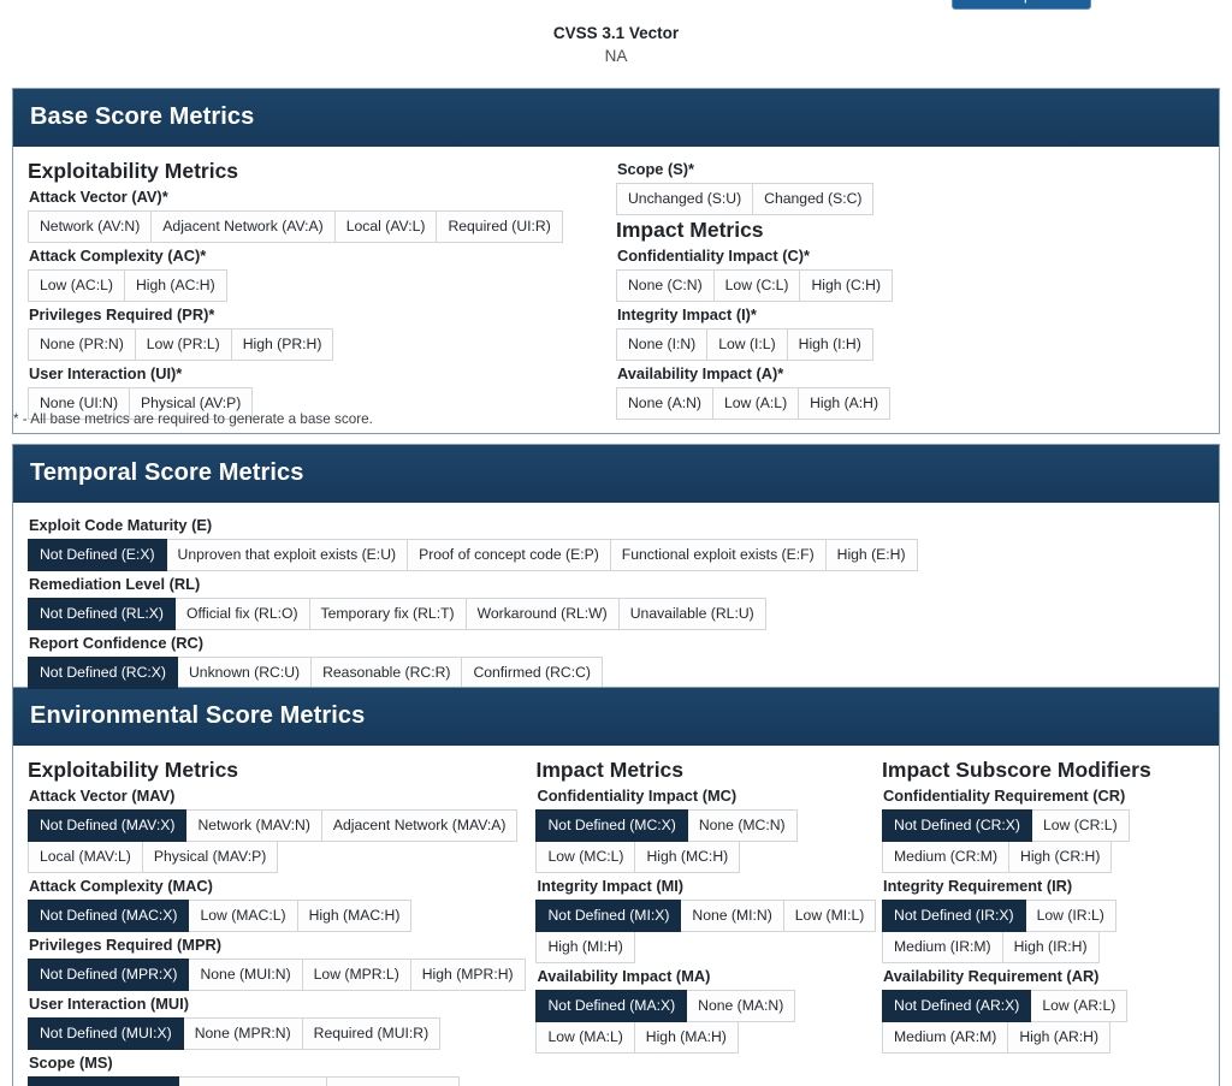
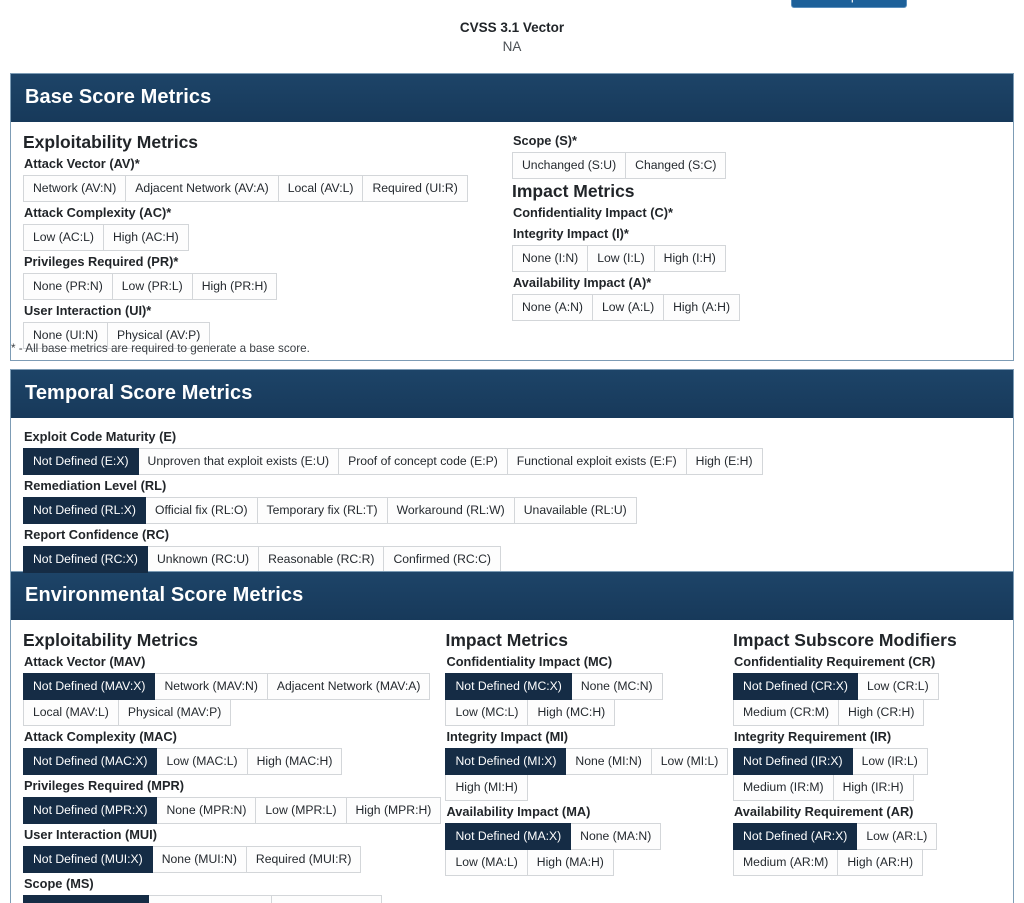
  CVSS 3.1 Vector
  NA
  Base Score Metrics
  Exploitability Metrics
  Attack Vector (AV)*
  Network (AV:N)
  Adjacent Network (AV:A)
  Local (AV:L)
  Required (UI:R)
  Attack Complexity (AC)*
  Low (AC:L)
  High (AC:H)
  Privileges Required (PR)*
  None (PR:N)
  Low (PR:L)
  High (PR:H)
  User Interaction (UI)*
  None (UI:N)
  Physical (AV:P)
  Scope (S)*
  Unchanged (S:U)
  Changed (S:C)
  Impact Metrics
  Confidentiality Impact (C)*
- None (C:N)
- Low (C:L)
- High (C:H)
  Integrity Impact (I)*
  None (I:N)
  Low (I:L)
  High (I:H)
  Availability Impact (A)*
  None (A:N)
  Low (A:L)
  High (A:H)
  * - All base metrics are required to generate a base score.
  Temporal Score Metrics
  Exploit Code Maturity (E)
  Not Defined (E:X)
  Unproven that exploit exists (E:U)
  Proof of concept code (E:P)
  Functional exploit exists (E:F)
  High (E:H)
  Remediation Level (RL)
  Not Defined (RL:X)
  Official fix (RL:O)
  Temporary fix (RL:T)
  Workaround (RL:W)
  Unavailable (RL:U)
  Report Confidence (RC)
  Not Defined (RC:X)
  Unknown (RC:U)
  Reasonable (RC:R)
  Confirmed (RC:C)
  Environmental Score Metrics
  Exploitability Metrics
  Attack Vector (MAV)
  Not Defined (MAV:X)
  Network (MAV:N)
  Adjacent Network (MAV:A)
  Local (MAV:L)
  Physical (MAV:P)
  Attack Complexity (MAC)
  Not Defined (MAC:X)
  Low (MAC:L)
  High (MAC:H)
  Privileges Required (MPR)
  Not Defined (MPR:X)
- None (MUI:N)
+ None (MPR:N)
  Low (MPR:L)
  High (MPR:H)
  User Interaction (MUI)
  Not Defined (MUI:X)
- None (MPR:N)
+ None (MUI:N)
  Required (MUI:R)
  Scope (MS)
  Impact Metrics
  Confidentiality Impact (MC)
  Not Defined (MC:X)
  None (MC:N)
  Low (MC:L)
  High (MC:H)
  Integrity Impact (MI)
  Not Defined (MI:X)
  None (MI:N)
  Low (MI:L)
  High (MI:H)
  Availability Impact (MA)
  Not Defined (MA:X)
  None (MA:N)
  Low (MA:L)
  High (MA:H)
  Impact Subscore Modifiers
  Confidentiality Requirement (CR)
  Not Defined (CR:X)
  Low (CR:L)
  Medium (CR:M)
  High (CR:H)
  Integrity Requirement (IR)
  Not Defined (IR:X)
  Low (IR:L)
  Medium (IR:M)
  High (IR:H)
  Availability Requirement (AR)
  Not Defined (AR:X)
  Low (AR:L)
  Medium (AR:M)
  High (AR:H)
